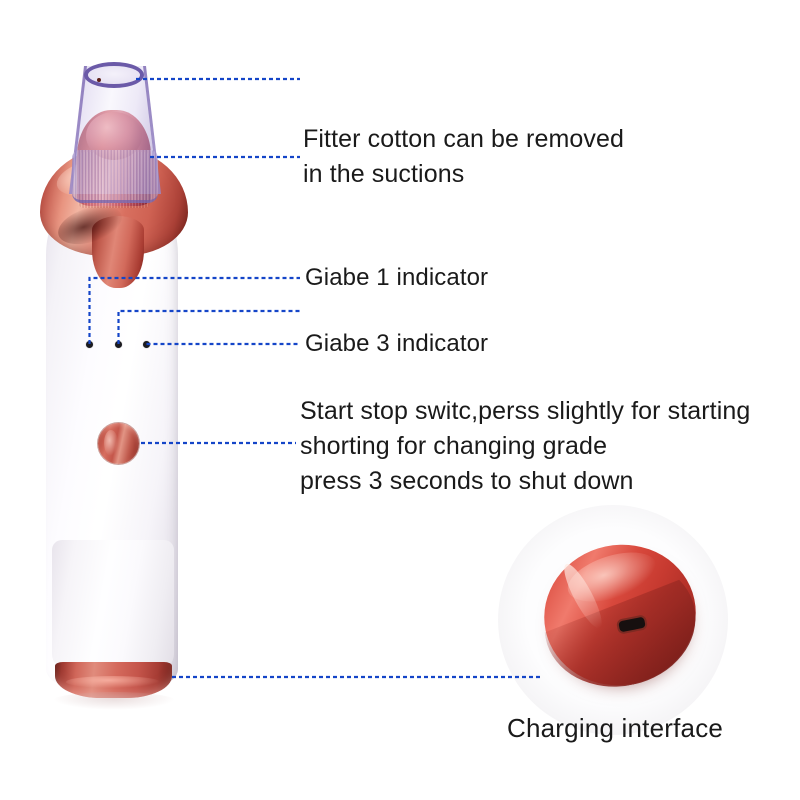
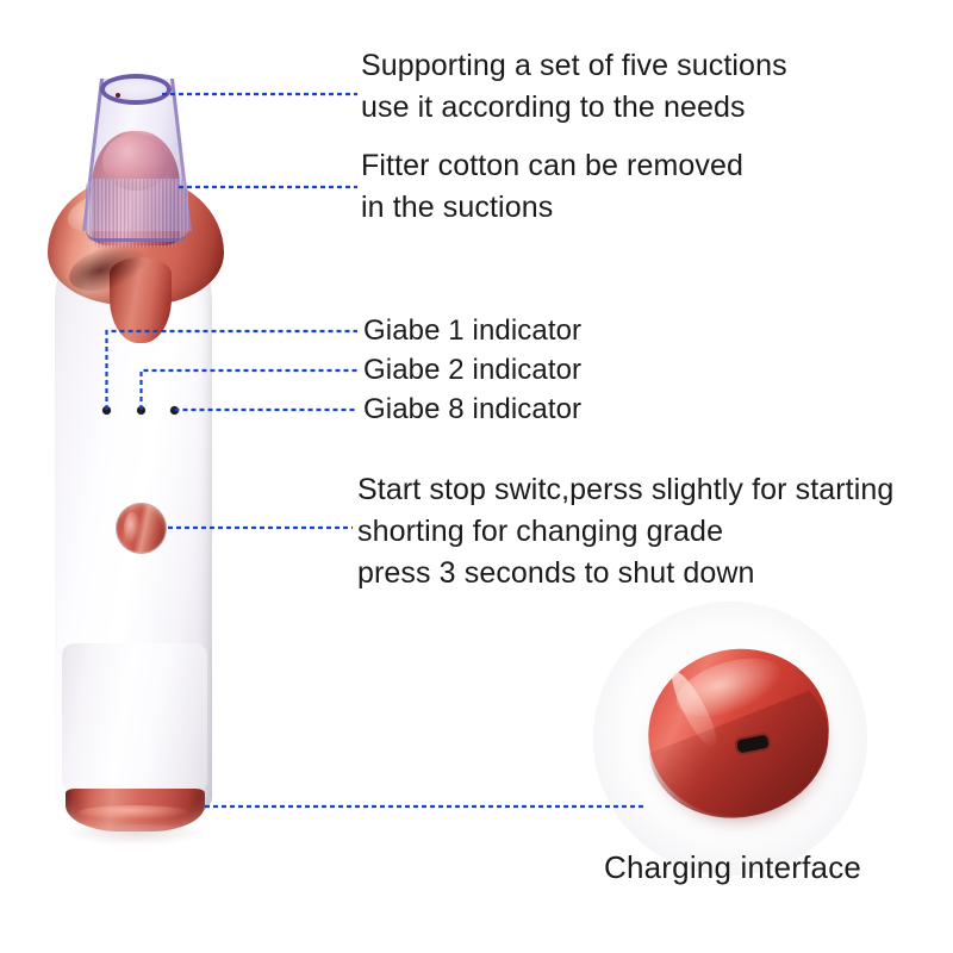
+ Supporting a set of five suctions
+ use it according to the needs
  Fitter cotton can be removed
  in the suctions
  Giabe 1 indicator
+ Giabe 2 indicator
- Giabe 3 indicator
+ Giabe 8 indicator
  Start stop switc,perss slightly for starting
  shorting for changing grade
  press 3 seconds to shut down
  Charging interface
